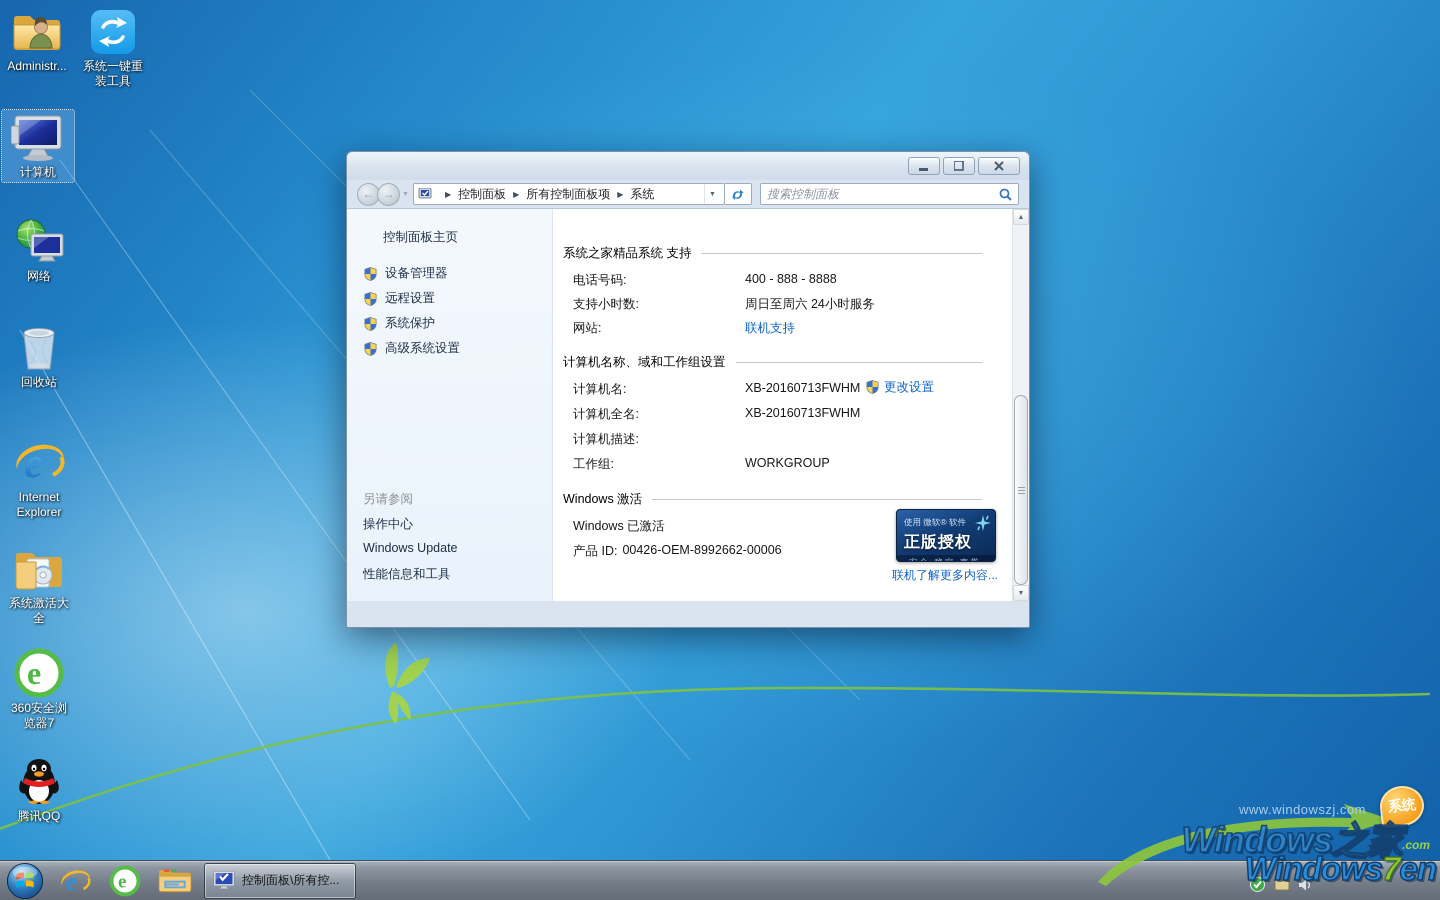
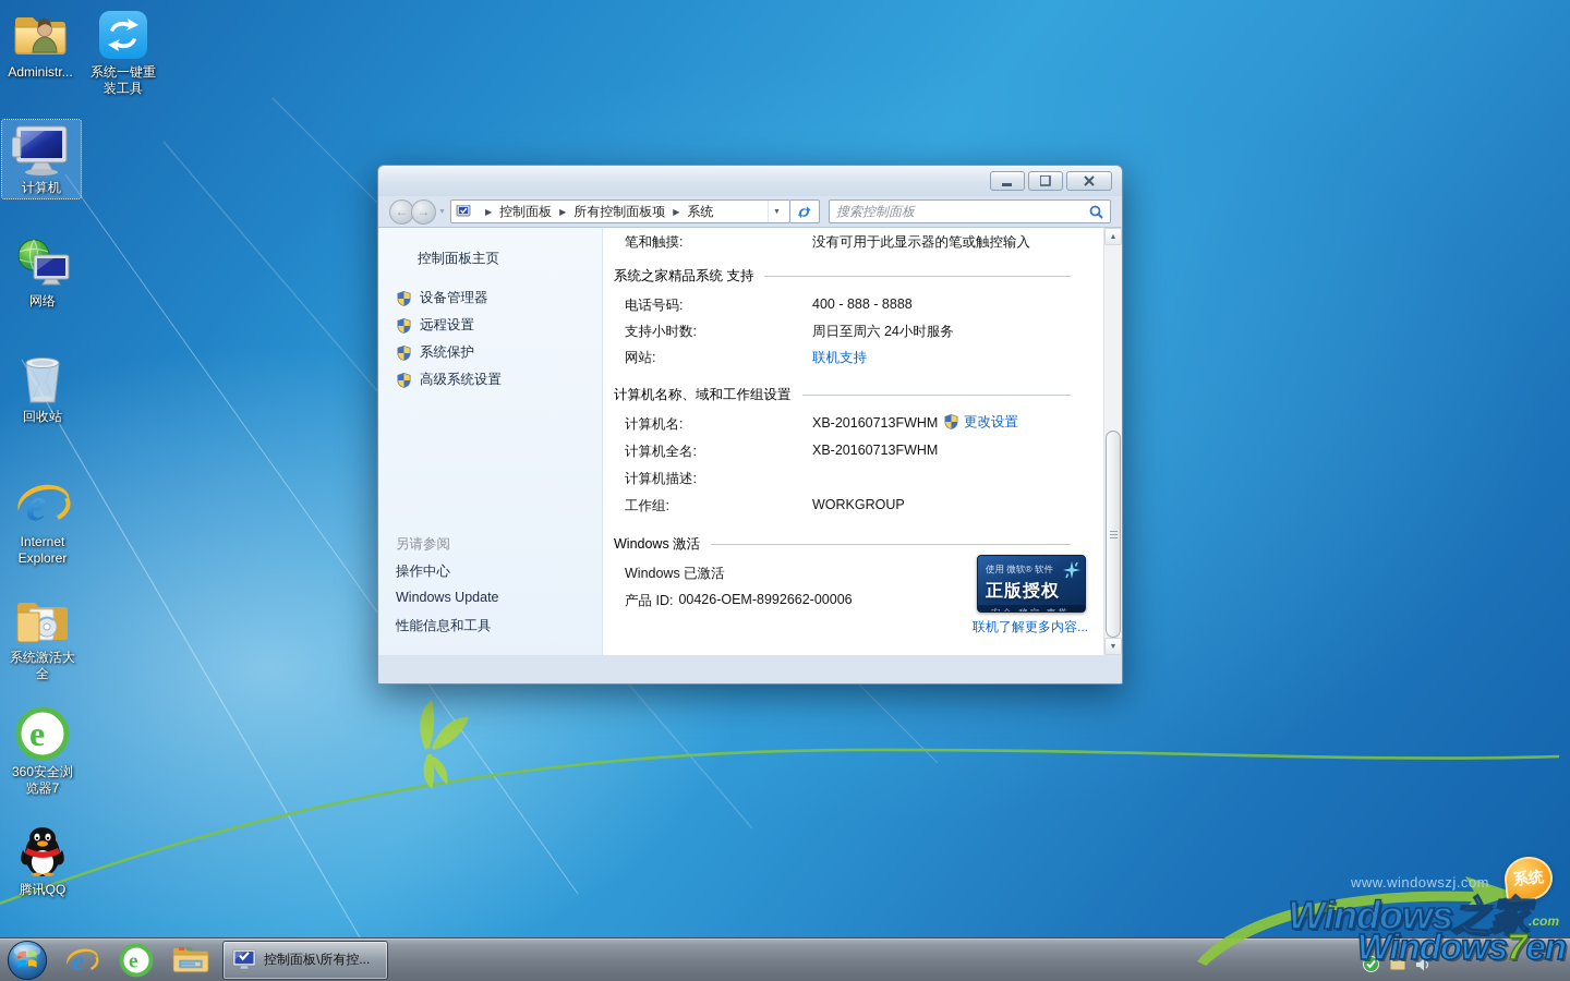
  Administr...
  系统一键重装工具
  计算机
  网络
  回收站
  e
  Internet Explorer
  系统激活大全
  e
  360安全浏览器7
  腾讯QQ
  ←
  →
  ▶
  控制面板
  ▶
  所有控制面板项
  ▶
  系统
  搜索控制面板
  控制面板主页
  设备管理器
  远程设置
  系统保护
  高级系统设置
  另请参阅
  操作中心
  Windows Update
  性能信息和工具
+ 笔和触摸:
+ 没有可用于此显示器的笔或触控输入
  系统之家精品系统 支持
  电话号码:
  400 - 888 - 8888
  支持小时数:
  周日至周六 24小时服务
  网站:
  联机支持
  计算机名称、域和工作组设置
  计算机名:
  XB-20160713FWHM
  更改设置
  计算机全名:
  XB-20160713FWHM
  计算机描述:
  工作组:
  WORKGROUP
  Windows 激活
  Windows 已激活
  产品 ID:
  00426-OEM-8992662-00006
  使用 微软® 软件
  正版授权
  联机了解更多内容...
  e
  e
  控制面板\所有控...
  www.windowszj.com
  Windows之家
  .com
  Windows7en
